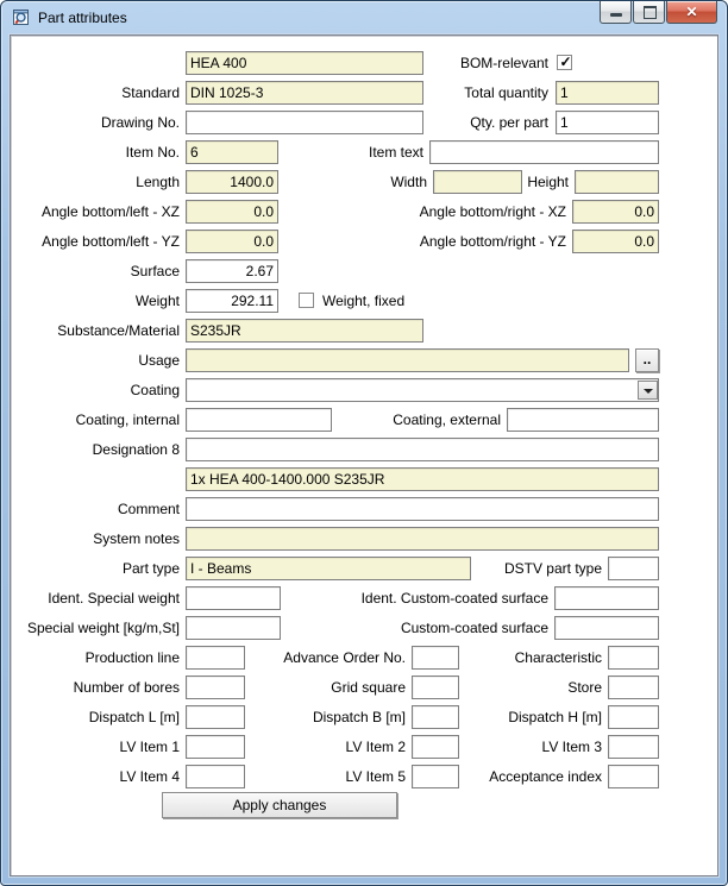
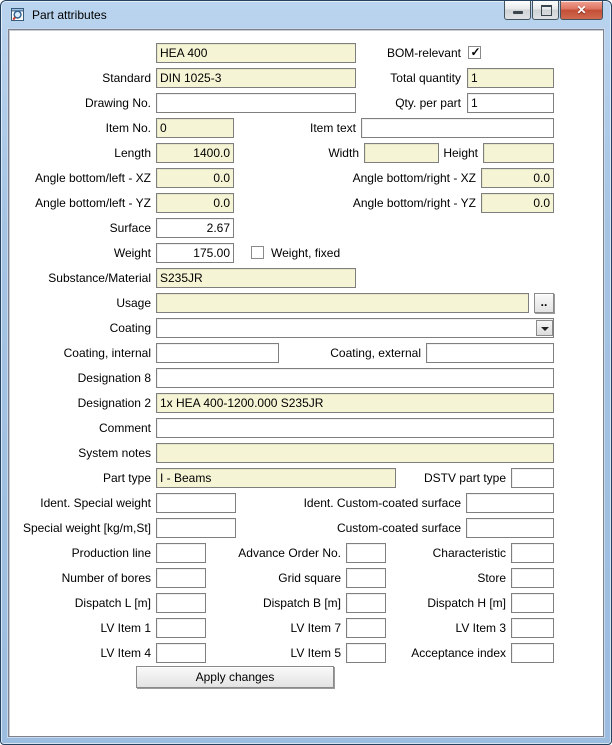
  Part attributes
  ✕
  HEA 400
  BOM-relevant
  ✓
  Standard
  DIN 1025-3
  Total quantity
  1
  Drawing No.
  Qty. per part
  1
  Item No.
- 6
+ 0
  Item text
  Length
  1400.0
  Width
  Height
  Angle bottom/left - XZ
  0.0
  Angle bottom/right - XZ
  0.0
  Angle bottom/left - YZ
  0.0
  Angle bottom/right - YZ
  0.0
  Surface
  2.67
  Weight
- 292.11
+ 175.00
  Weight, fixed
  Substance/Material
  S235JR
  Usage
  ..
  Coating
  Coating, internal
  Coating, external
  Designation 8
+ Designation 2
- 1x HEA 400-1400.000 S235JR
+ 1x HEA 400-1200.000 S235JR
  Comment
  System notes
  Part type
  I - Beams
  DSTV part type
  Ident. Special weight
  Ident. Custom-coated surface
  Special weight [kg/m,St]
  Custom-coated surface
  Production line
  Advance Order No.
  Characteristic
  Number of bores
  Grid square
  Store
  Dispatch L [m]
  Dispatch B [m]
  Dispatch H [m]
  LV Item 1
- LV Item 2
+ LV Item 7
  LV Item 3
  LV Item 4
  LV Item 5
  Acceptance index
  Apply changes
